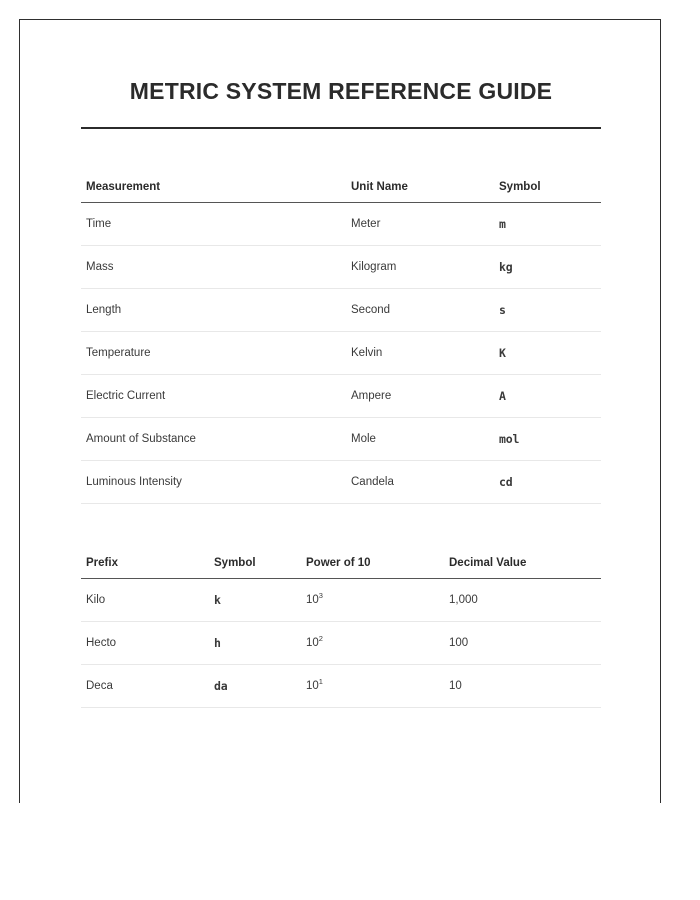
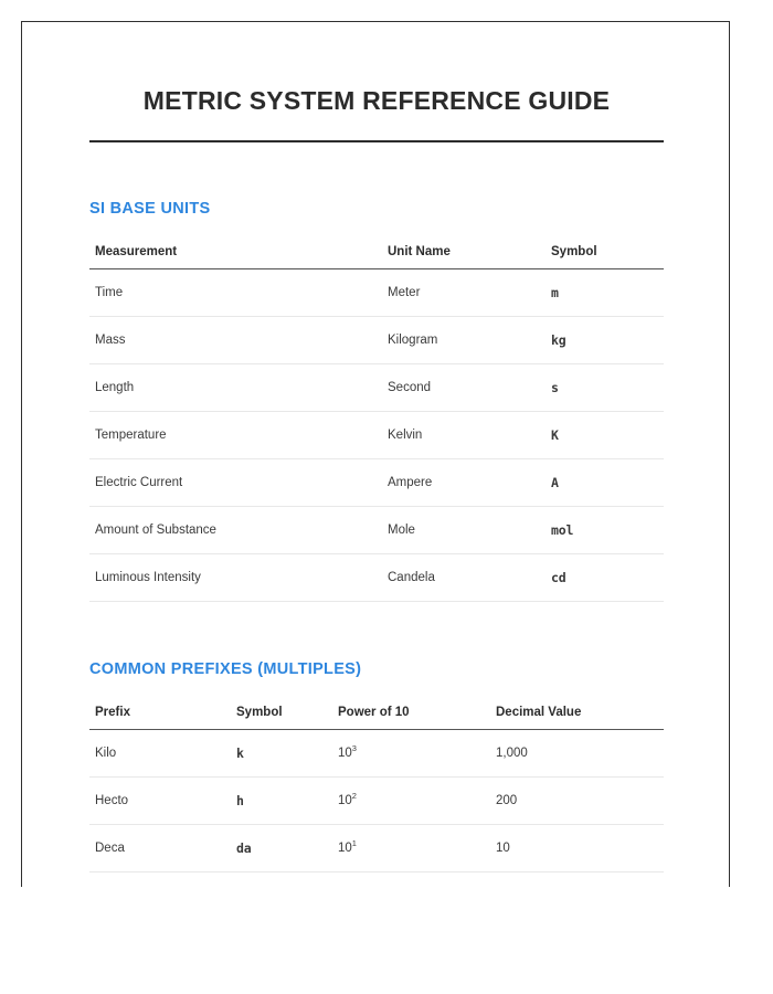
  METRIC SYSTEM REFERENCE GUIDE
+ SI BASE UNITS
  Measurement	Unit Name	Symbol
  Time	Meter	m
  Mass	Kilogram	kg
  Length	Second	s
  Temperature	Kelvin	K
  Electric Current	Ampere	A
  Amount of Substance	Mole	mol
  Luminous Intensity	Candela	cd
+ COMMON PREFIXES (MULTIPLES)
  Prefix	Symbol	Power of 10	Decimal Value
  Kilo	k	103	1,000
- Hecto	h	102	100
+ Hecto	h	102	200
  Deca	da	101	10
